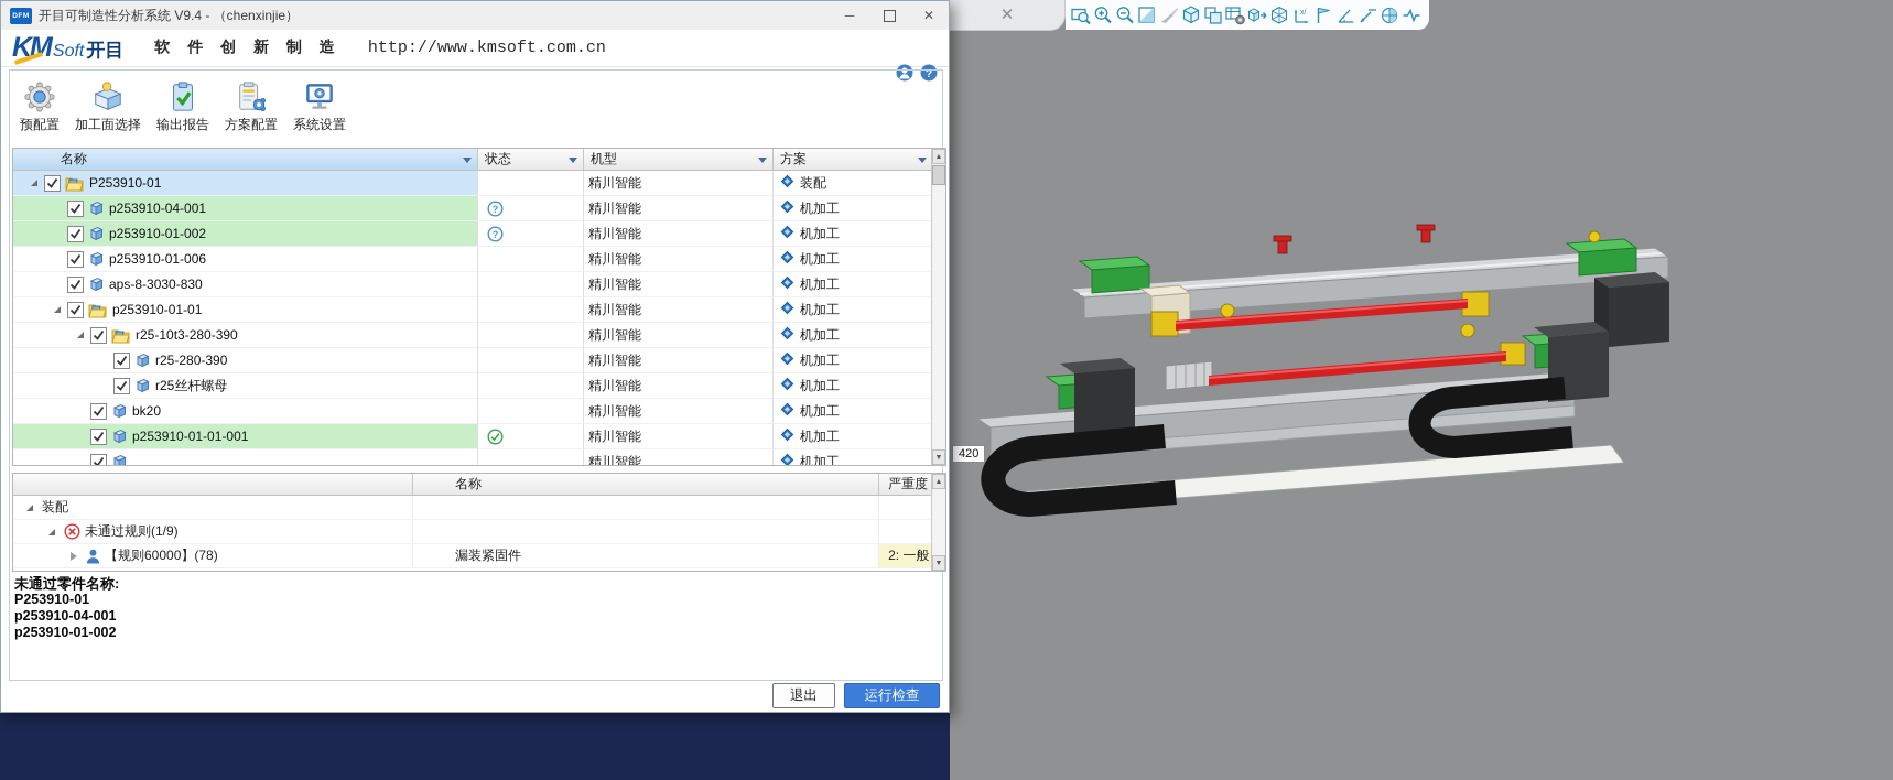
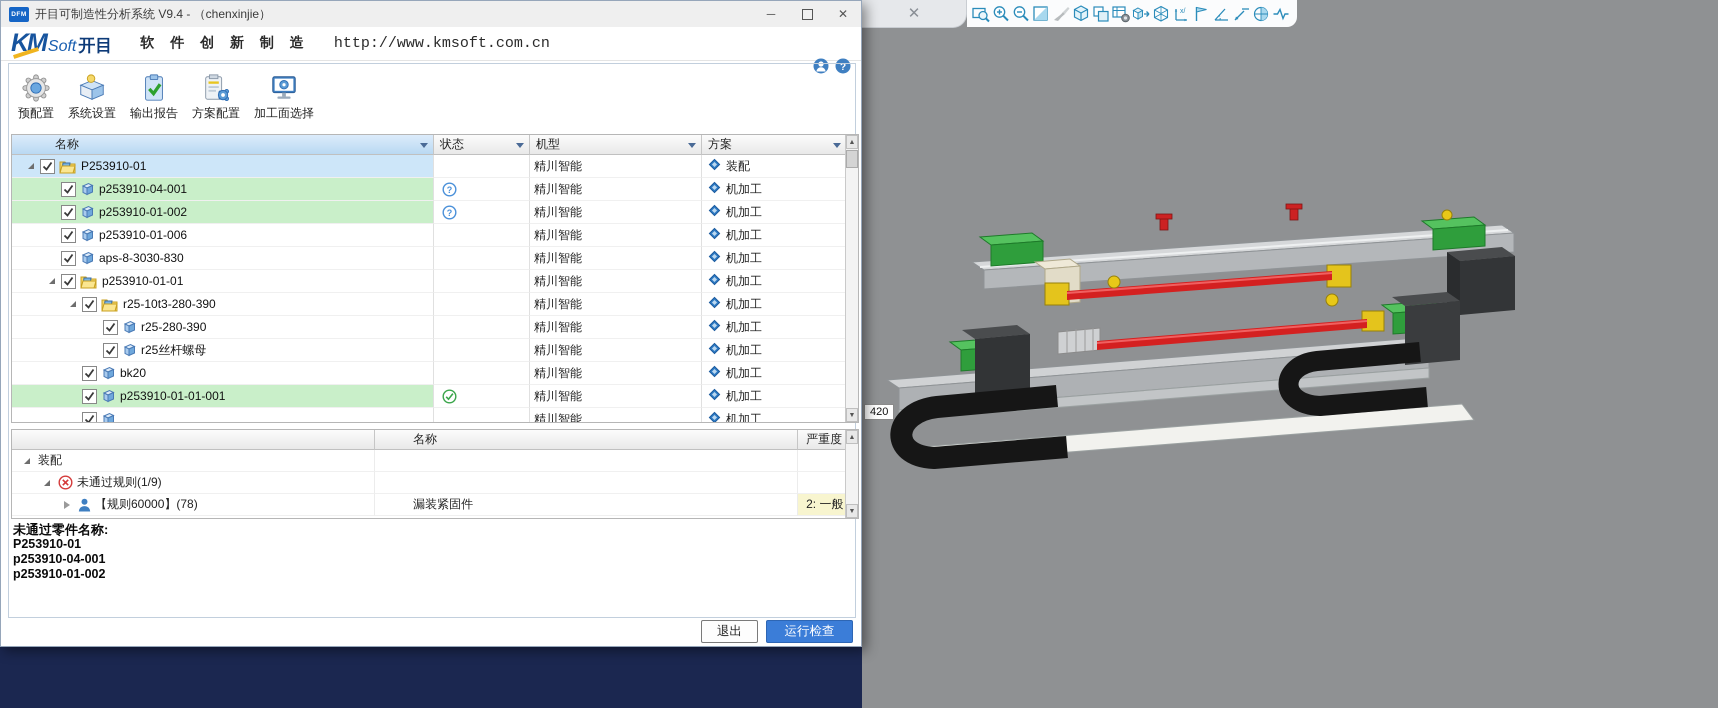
  ✕
  420
  开目可制造性分析系统 V9.4 - （chenxinjie）
  ─
  ✕
  KM
  Soft
  开目
  软 件 创 新 制 造
  http://www.kmsoft.com.cn
  ?
  预配置
- 加工面选择
+ 系统设置
  输出报告
  方案配置
- 系统设置
+ 加工面选择
  名称
  状态
  机型
  方案
  P253910-01
  精川智能
  装配
  p253910-04-001
  ?
  精川智能
  机加工
  p253910-01-002
  ?
  精川智能
  机加工
  p253910-01-006
  精川智能
  机加工
  aps-8-3030-830
  精川智能
  机加工
  p253910-01-01
  精川智能
  机加工
  r25-10t3-280-390
  精川智能
  机加工
  r25-280-390
  精川智能
  机加工
  r25丝杆螺母
  精川智能
  机加工
  bk20
  精川智能
  机加工
  p253910-01-01-001
  精川智能
  机加工
  精川智能
  机加工
  名称
  严重度
  装配
  未通过规则(1/9)
  【规则60000】(78)
  漏装紧固件
  2: 一般
  未通过零件名称:
  P253910-01
  p253910-04-001
  p253910-01-002
  退出
  运行检查
